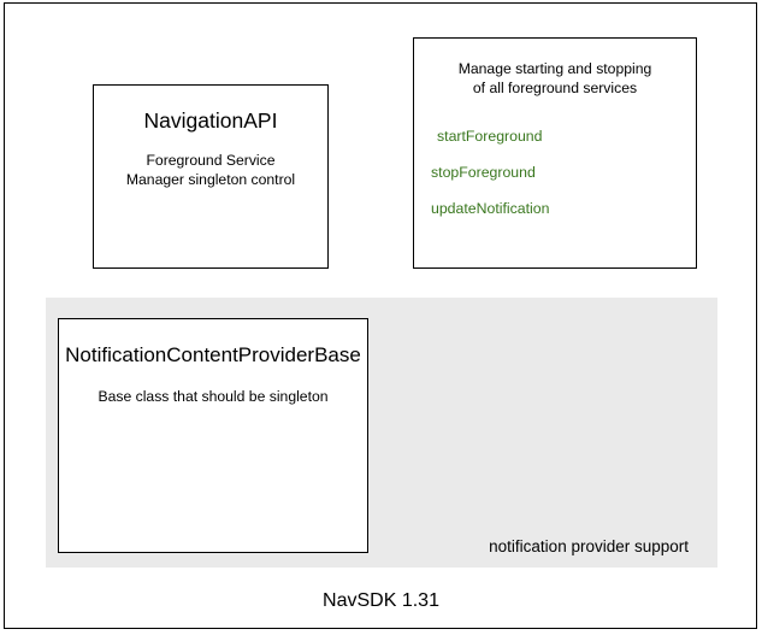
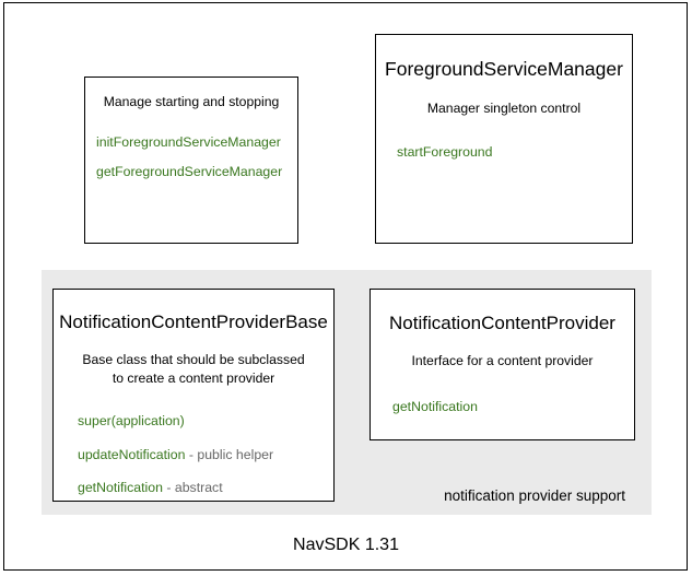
  notification provider support
- NavigationAPI
- Foreground Service
- Manager singleton control
+ Manage starting and stopping
+ initForegroundServiceManager
+ getForegroundServiceManager
+ ForegroundServiceManager
- Manage starting and stopping
+ Manager singleton control
- of all foreground services
  startForeground
- stopForeground
- updateNotification
  NotificationContentProviderBase
- Base class that should be singleton
+ Base class that should be subclassed
+ to create a content provider
+ super(application)
+ updateNotification - public helper
+ getNotification - abstract
+ NotificationContentProvider
+ Interface for a content provider
+ getNotification
  NavSDK 1.31
